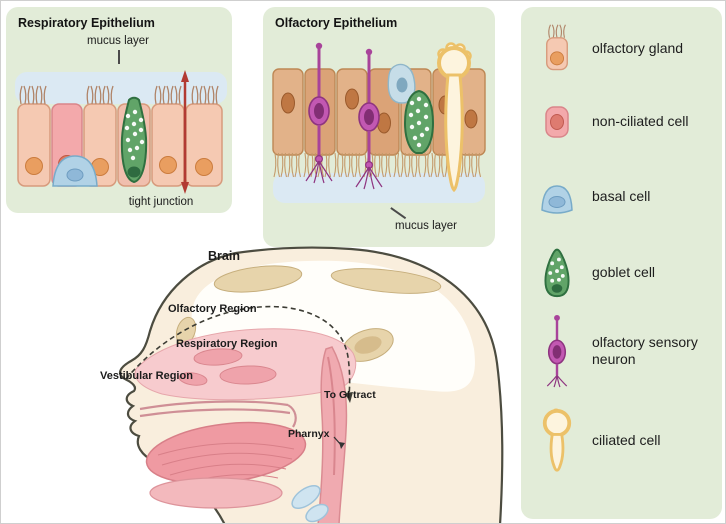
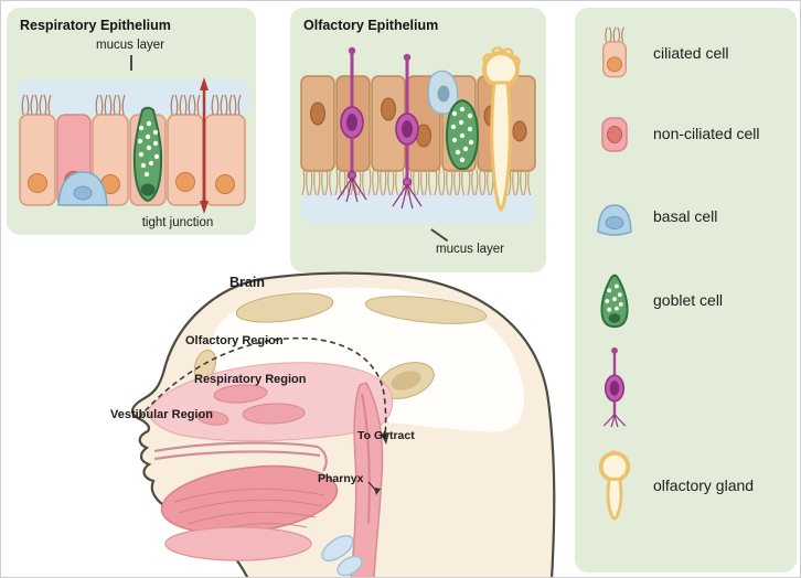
  Respiratory Epithelium
  mucus layer
  tight junction
  Olfactory Epithelium
  mucus layer
- olfactory gland
+ ciliated cell
  non-ciliated cell
  basal cell
  goblet cell
- olfactory sensory neuron
- ciliated cell
+ olfactory gland
  Brain
  Olfactory Region
  Respiratory Region
  Vestibular Region
  To GI tract
  Pharnyx
